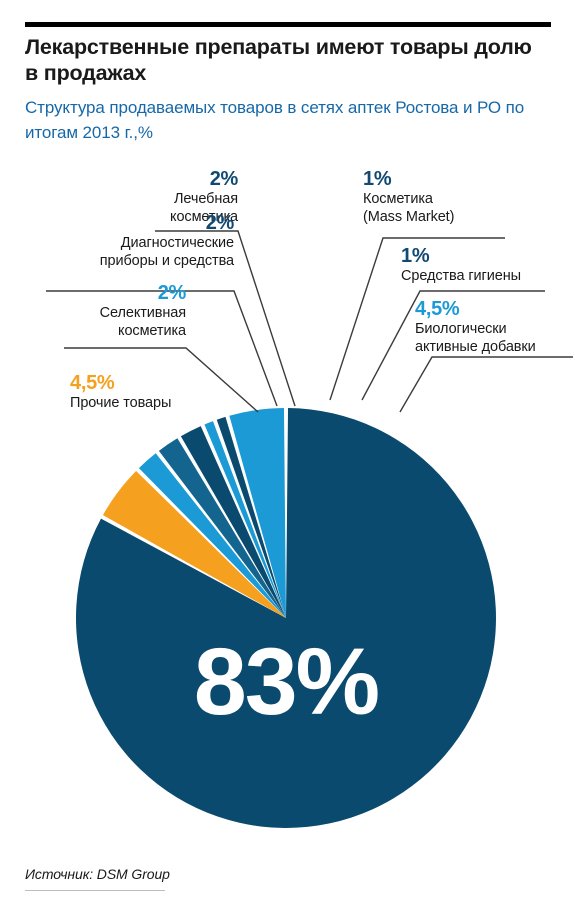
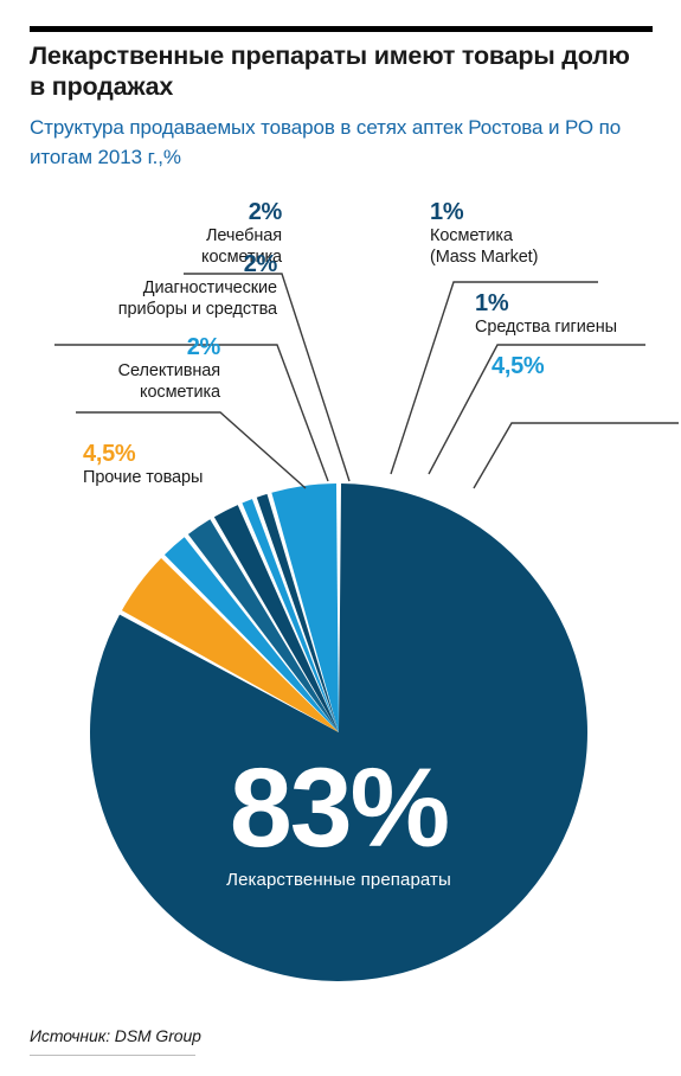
  Лекарственные препараты имеют товары долю в продажах
  Структура продаваемых товаров в сетях аптек Ростова и РО по итогам 2013 г.,%
  2%
  Лечебная
  косметика
  2%
  Диагностические
  приборы и средства
  2%
  Селективная
  косметика
  4,5%
  Прочие товары
  1%
  Косметика
  (Mass Market)
  1%
  Средства гигиены
  4,5%
- Биологически
- активные добавки
  83%
+ Лекарственные препараты
  Источник: DSM Group
